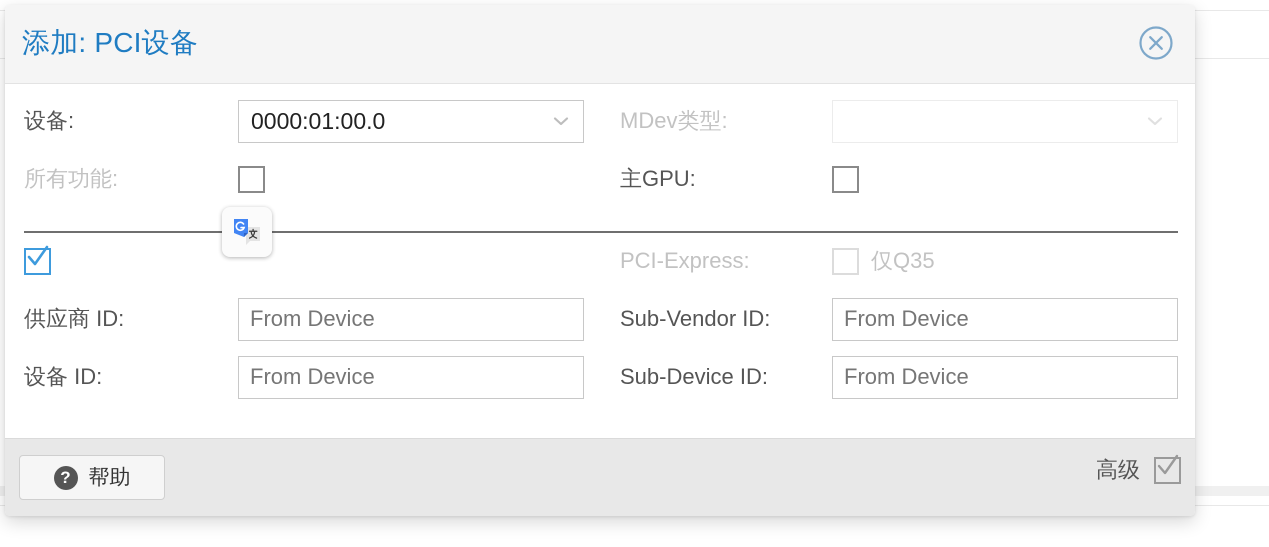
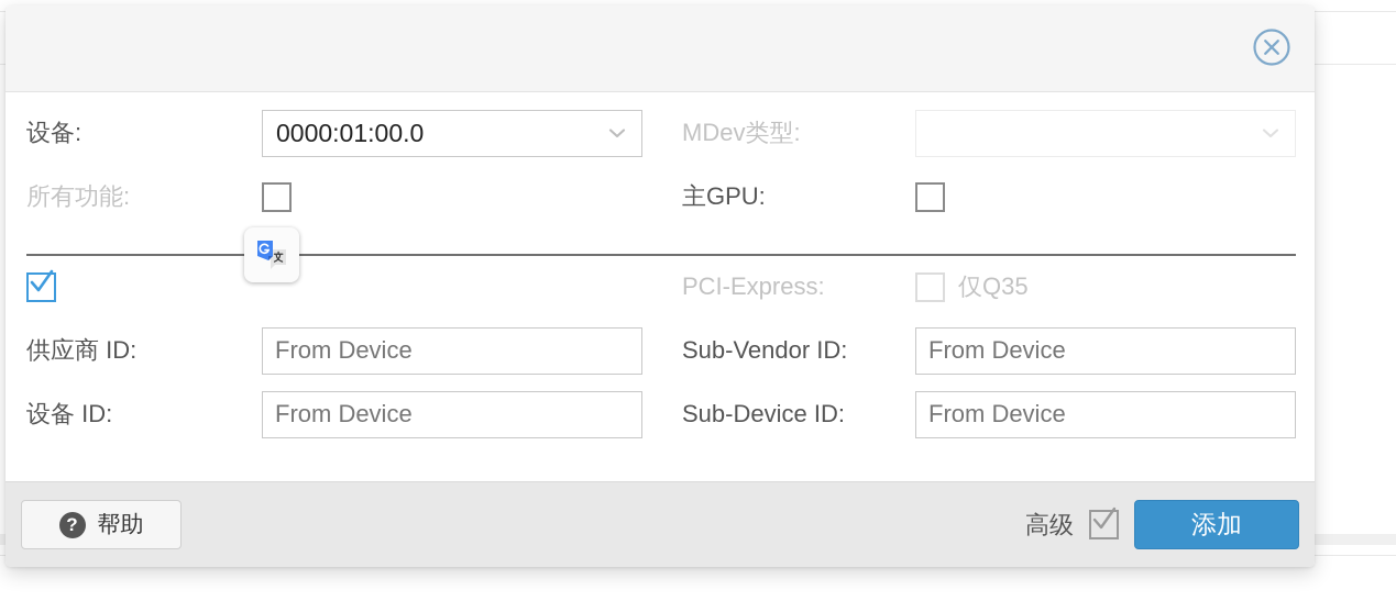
- 添加: PCI设备
  设备:
  0000:01:00.0
  MDev类型:
  所有功能:
  主GPU:
  PCI-Express:
  仅Q35
  供应商 ID:
  From Device
  Sub-Vendor ID:
  From Device
  设备 ID:
  From Device
  Sub-Device ID:
  From Device
  ?
  帮助
  高级
+ 添加
